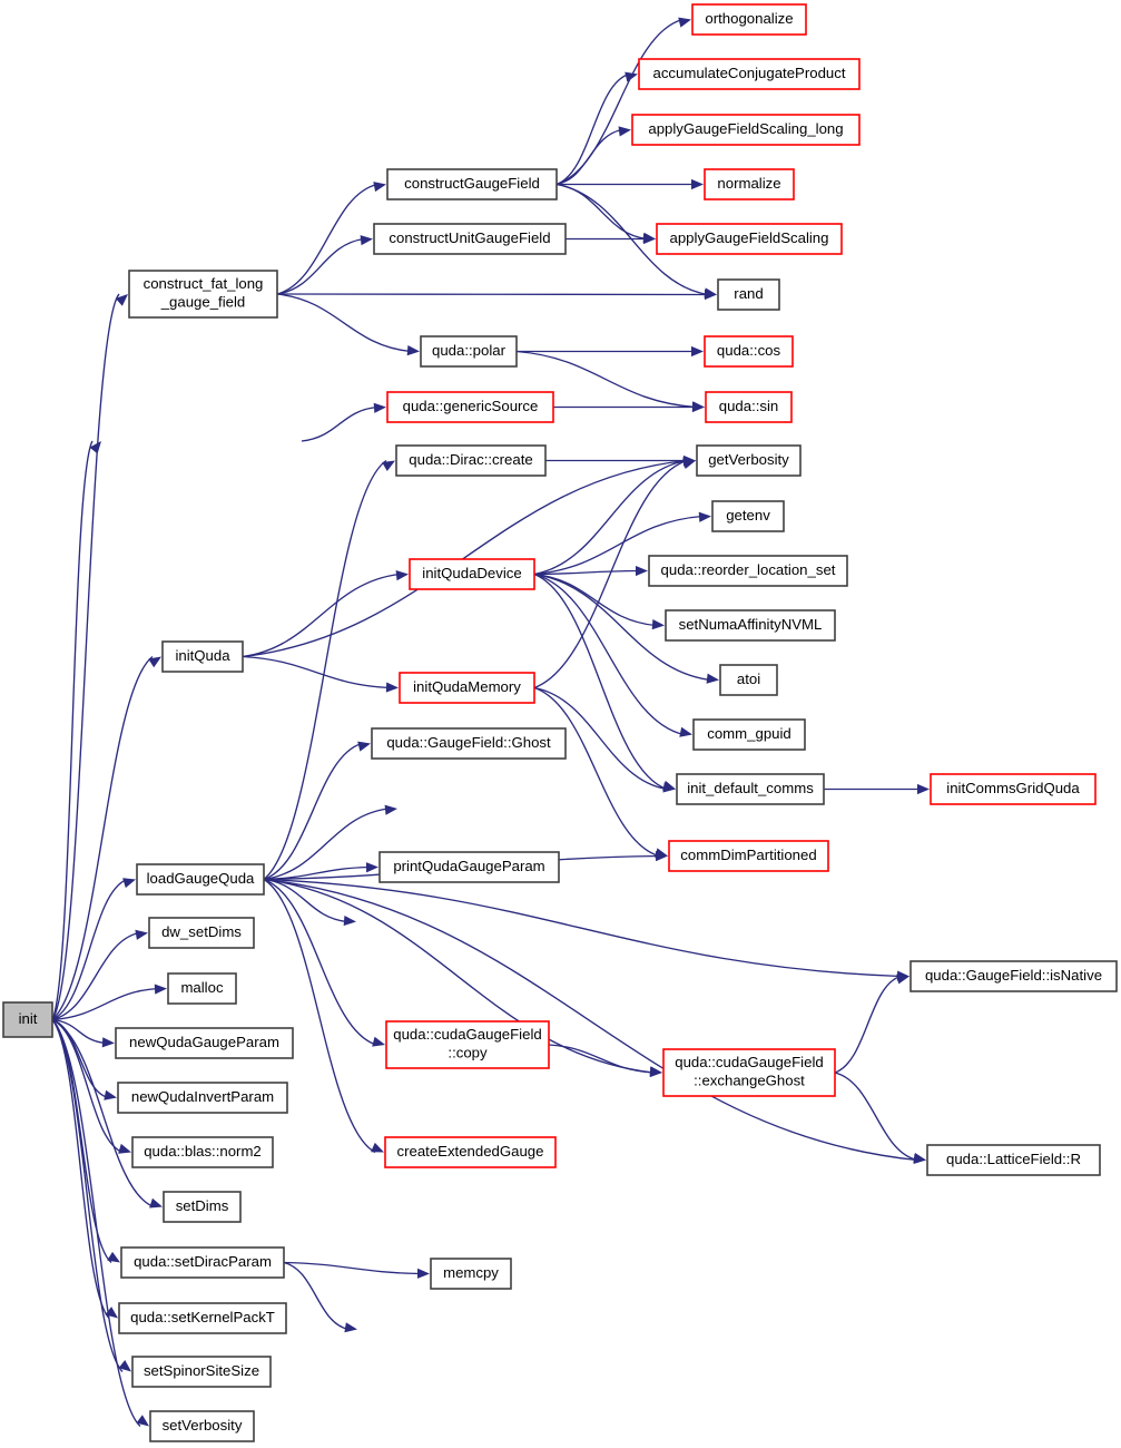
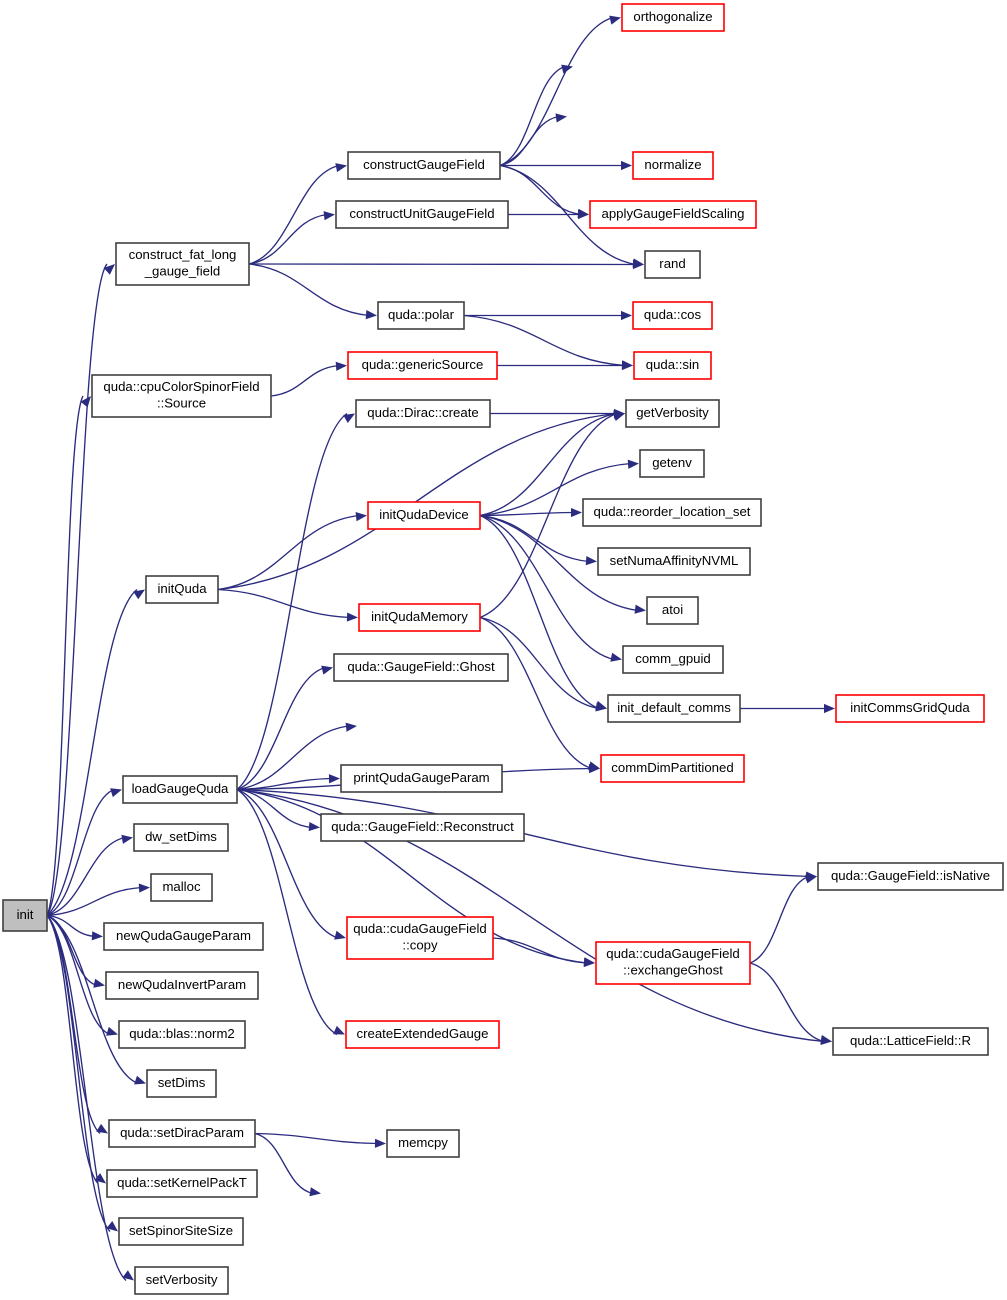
  init
  construct_fat_long
  _gauge_field
+ quda::cpuColorSpinorField
+ ::Source
  constructGaugeField
  constructUnitGaugeField
  quda::polar
  quda::genericSource
  quda::Dirac::create
  orthogonalize
- accumulateConjugateProduct
- applyGaugeFieldScaling_long
  normalize
  applyGaugeFieldScaling
  rand
  quda::cos
  quda::sin
  getVerbosity
  getenv
  initQudaDevice
  quda::reorder_location_set
  setNumaAffinityNVML
  atoi
  comm_gpuid
  initQuda
  initQudaMemory
  quda::GaugeField::Ghost
  init_default_comms
  initCommsGridQuda
  printQudaGaugeParam
  commDimPartitioned
  loadGaugeQuda
+ quda::GaugeField::Reconstruct
  dw_setDims
  quda::GaugeField::isNative
  malloc
  quda::cudaGaugeField
  ::copy
  newQudaGaugeParam
  quda::cudaGaugeField
  ::exchangeGhost
  newQudaInvertParam
  quda::blas::norm2
  createExtendedGauge
  quda::LatticeField::R
  setDims
  quda::setDiracParam
  memcpy
  quda::setKernelPackT
  setSpinorSiteSize
  setVerbosity
